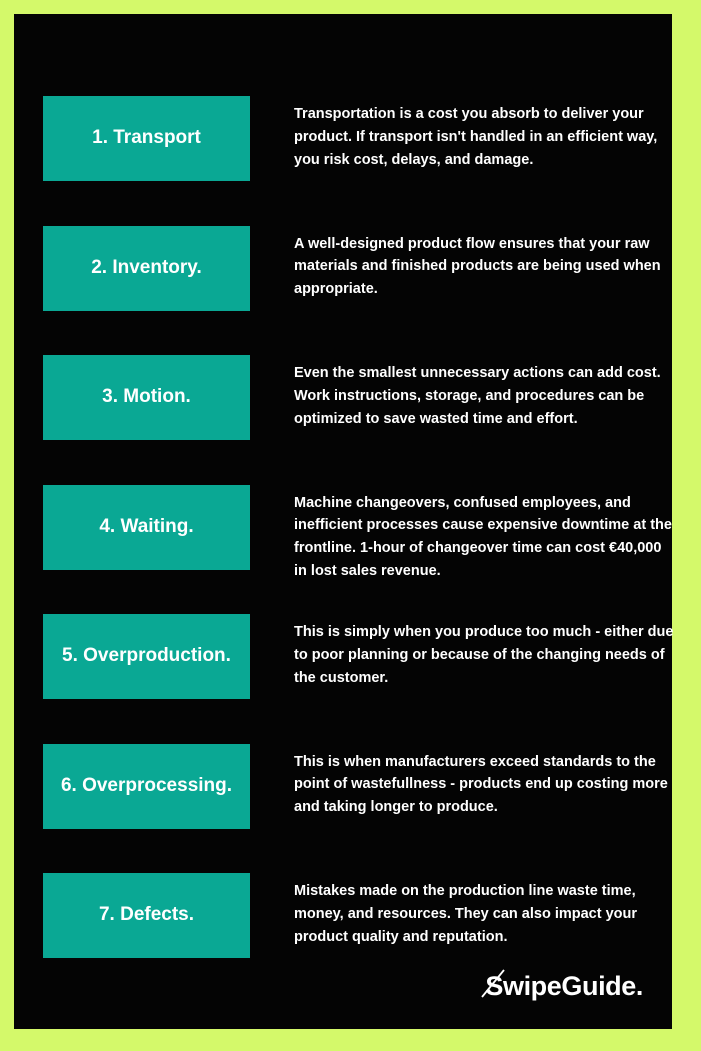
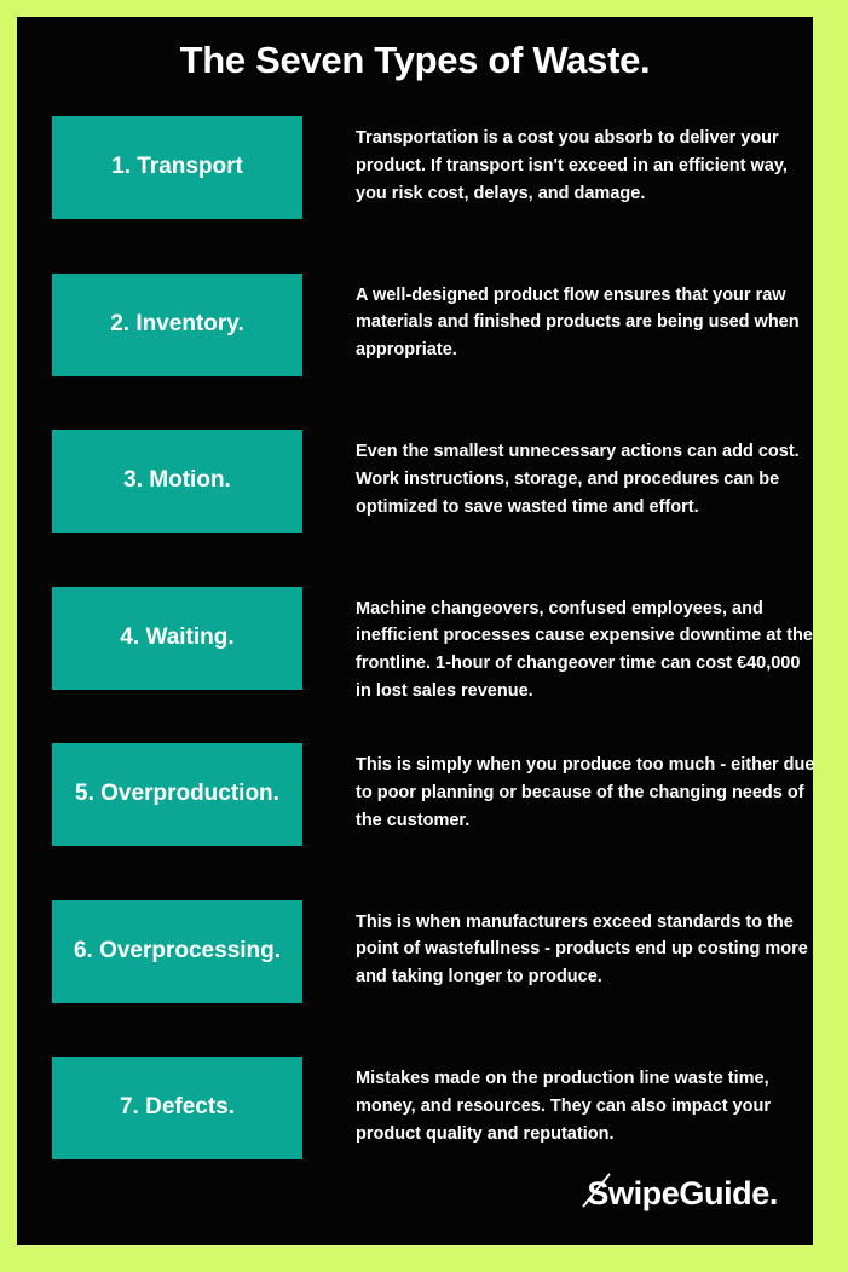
+ The Seven Types of Waste.
  1. Transport
- Transportation is a cost you absorb to deliver your product. If transport isn't handled in an efficient way, you risk cost, delays, and damage.
+ Transportation is a cost you absorb to deliver your product. If transport isn't exceed in an efficient way, you risk cost, delays, and damage.
  2. Inventory.
  A well-designed product flow ensures that your raw materials and finished products are being used when appropriate.
  3. Motion.
  Even the smallest unnecessary actions can add cost. Work instructions, storage, and procedures can be optimized to save wasted time and effort.
  4. Waiting.
  Machine changeovers, confused employees, and inefficient processes cause expensive downtime at the frontline. 1-hour of changeover time can cost €40,000 in lost sales revenue.
  5. Overproduction.
  This is simply when you produce too much - either due to poor planning or because of the changing needs of the customer.
  6. Overprocessing.
  This is when manufacturers exceed standards to the point of wastefullness - products end up costing more and taking longer to produce.
  7. Defects.
  Mistakes made on the production line waste time, money, and resources. They can also impact your product quality and reputation.
  SwipeGuide.
